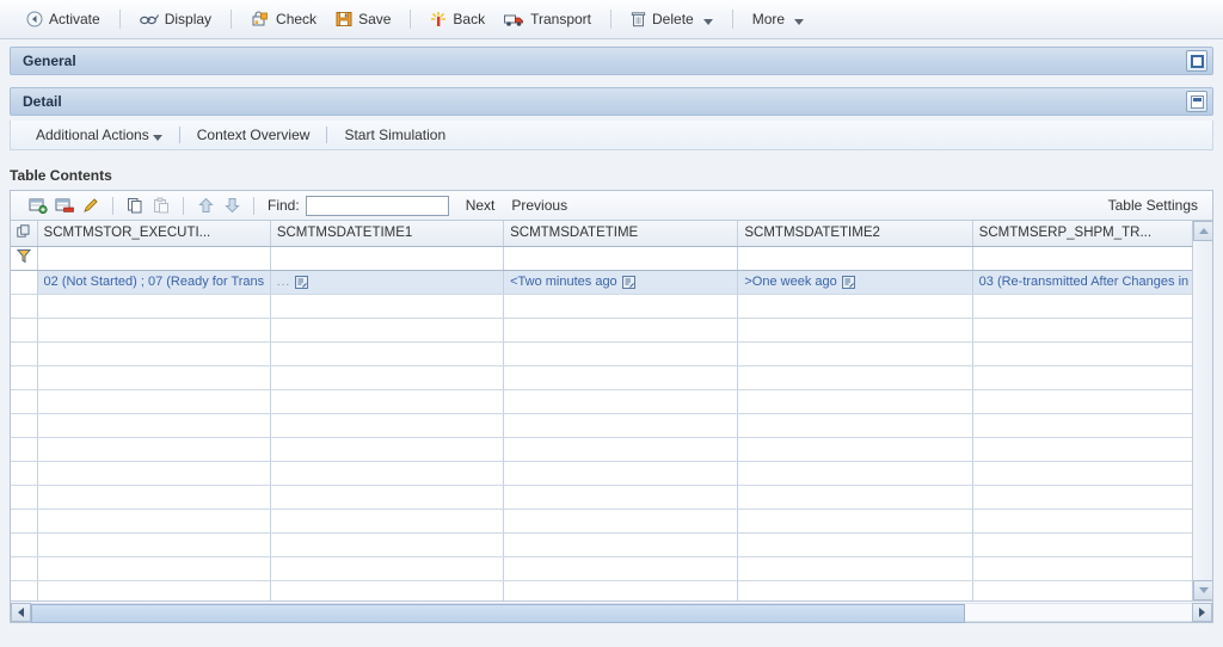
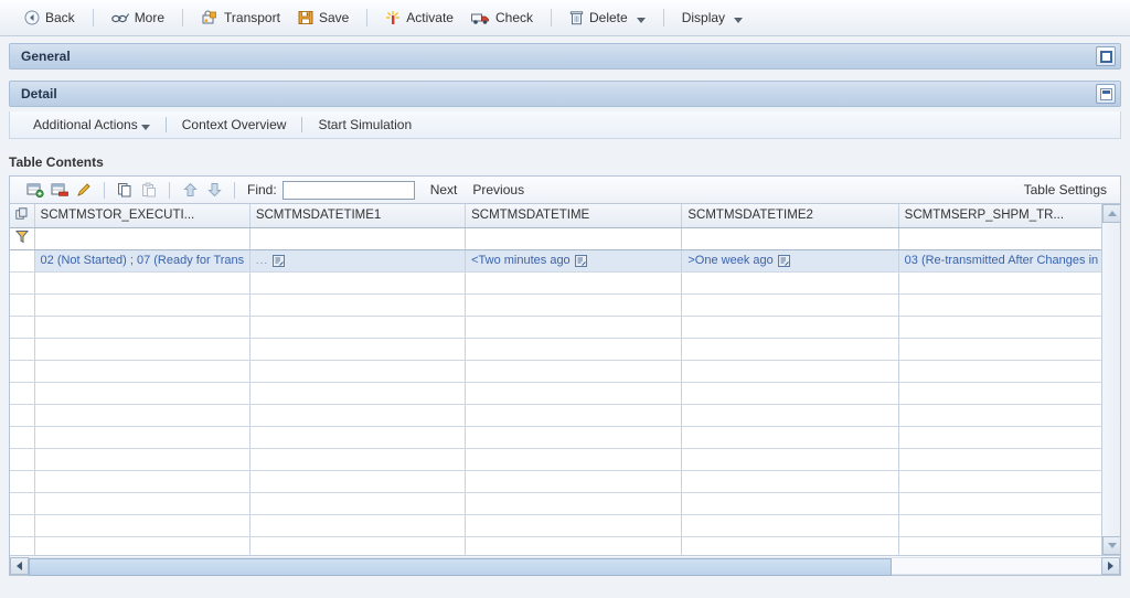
- Activate
+ Back
- Display
+ More
- Check
+ Transport
  Save
- Back
+ Activate
- Transport
+ Check
  Delete
- More
+ Display
  General
  Detail
  Additional Actions
  Context Overview
  Start Simulation
  Table Contents
  Find:
  Next
  Previous
  Table Settings
  	SCMTMSTOR_EXECUTI...	SCMTMSDATETIME1	SCMTMSDATETIME	SCMTMSDATETIME2	SCMTMSERP_SHPM_TR...
  	02 (Not Started) ; 07 (Ready for Trans	...	<Two minutes ago	>One week ago	03 (Re-transmitted After Changes in
